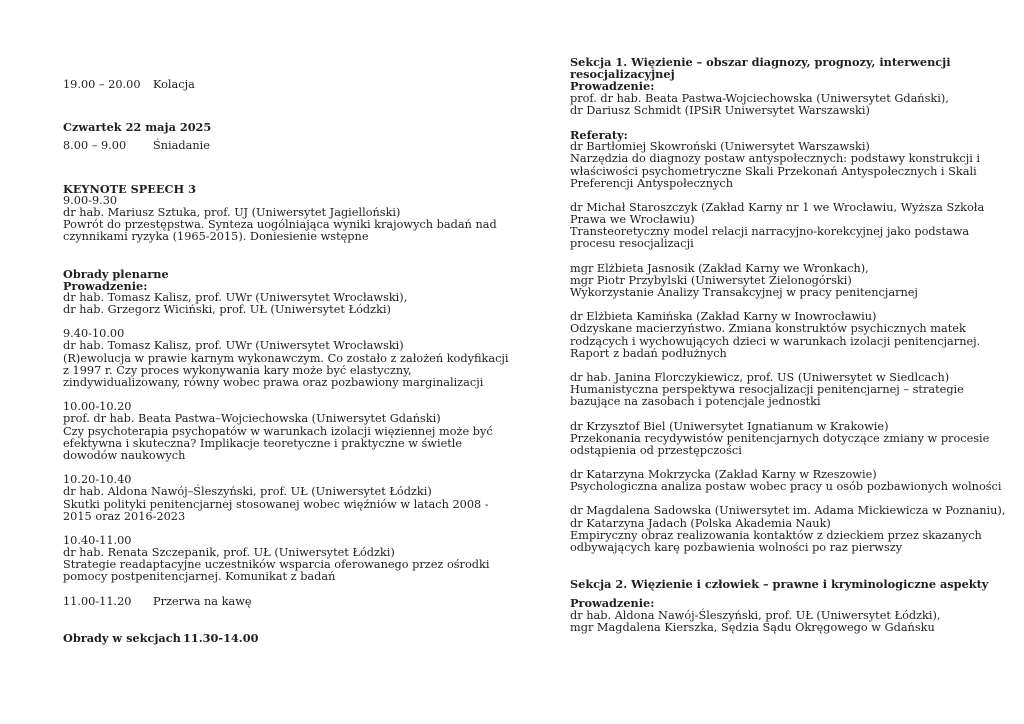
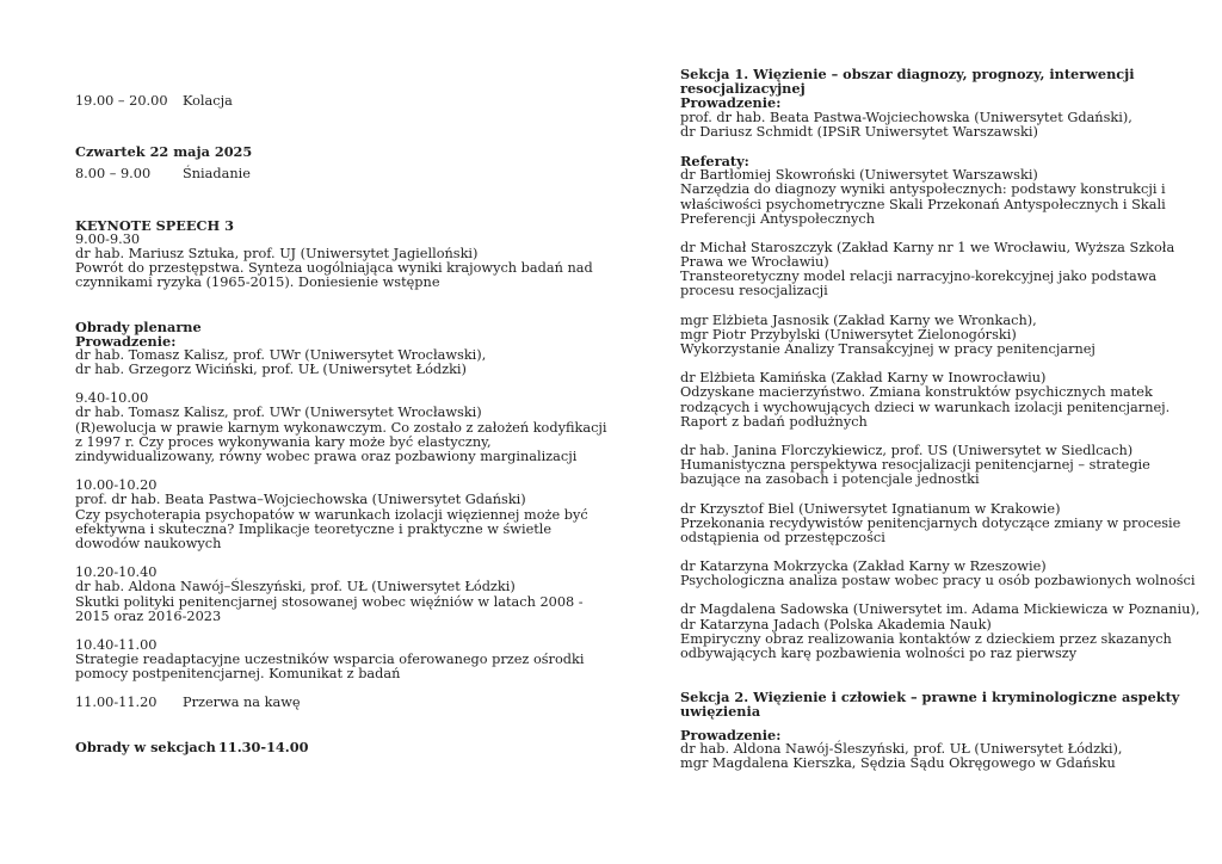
  19.00 – 20.00
  Kolacja
  Czwartek 22 maja 2025
  8.00 – 9.00
  Śniadanie
  KEYNOTE SPEECH 3
  9.00-9.30
  dr hab. Mariusz Sztuka, prof. UJ (Uniwersytet Jagielloński)
  Powrót do przestępstwa. Synteza uogólniająca wyniki krajowych badań nad
  czynnikami ryzyka (1965-2015). Doniesienie wstępne
  Obrady plenarne
  Prowadzenie:
  dr hab. Tomasz Kalisz, prof. UWr (Uniwersytet Wrocławski),
  dr hab. Grzegorz Wiciński, prof. UŁ (Uniwersytet Łódzki)
  9.40-10.00
  dr hab. Tomasz Kalisz, prof. UWr (Uniwersytet Wrocławski)
  (R)ewolucja w prawie karnym wykonawczym. Co zostało z założeń kodyfikacji
  z 1997 r. Czy proces wykonywania kary może być elastyczny,
  zindywidualizowany, równy wobec prawa oraz pozbawiony marginalizacji
  10.00-10.20
  prof. dr hab. Beata Pastwa–Wojciechowska (Uniwersytet Gdański)
  Czy psychoterapia psychopatów w warunkach izolacji więziennej może być
  efektywna i skuteczna? Implikacje teoretyczne i praktyczne w świetle
  dowodów naukowych
  10.20-10.40
  dr hab. Aldona Nawój–Śleszyński, prof. UŁ (Uniwersytet Łódzki)
  Skutki polityki penitencjarnej stosowanej wobec więźniów w latach 2008 -
  2015 oraz 2016-2023
  10.40-11.00
- dr hab. Renata Szczepanik, prof. UŁ (Uniwersytet Łódzki)
  Strategie readaptacyjne uczestników wsparcia oferowanego przez ośrodki
  pomocy postpenitencjarnej. Komunikat z badań
  11.00-11.20
  Przerwa na kawę
  Obrady w sekcjach
  11.30-14.00
  Sekcja 1. Więzienie – obszar diagnozy, prognozy, interwencji
  resocjalizacyjnej
  Prowadzenie:
  prof. dr hab. Beata Pastwa-Wojciechowska (Uniwersytet Gdański),
  dr Dariusz Schmidt (IPSiR Uniwersytet Warszawski)
  Referaty:
  dr Bartłomiej Skowroński (Uniwersytet Warszawski)
- Narzędzia do diagnozy postaw antyspołecznych: podstawy konstrukcji i
+ Narzędzia do diagnozy wyniki antyspołecznych: podstawy konstrukcji i
  właściwości psychometryczne Skali Przekonań Antyspołecznych i Skali
  Preferencji Antyspołecznych
  dr Michał Staroszczyk (Zakład Karny nr 1 we Wrocławiu, Wyższa Szkoła
  Prawa we Wrocławiu)
  Transteoretyczny model relacji narracyjno-korekcyjnej jako podstawa
  procesu resocjalizacji
  mgr Elżbieta Jasnosik (Zakład Karny we Wronkach),
  mgr Piotr Przybylski (Uniwersytet Zielonogórski)
  Wykorzystanie Analizy Transakcyjnej w pracy penitencjarnej
  dr Elżbieta Kamińska (Zakład Karny w Inowrocławiu)
  Odzyskane macierzyństwo. Zmiana konstruktów psychicznych matek
  rodzących i wychowujących dzieci w warunkach izolacji penitencjarnej.
  Raport z badań podłużnych
  dr hab. Janina Florczykiewicz, prof. US (Uniwersytet w Siedlcach)
  Humanistyczna perspektywa resocjalizacji penitencjarnej – strategie
  bazujące na zasobach i potencjale jednostki
  dr Krzysztof Biel (Uniwersytet Ignatianum w Krakowie)
  Przekonania recydywistów penitencjarnych dotyczące zmiany w procesie
  odstąpienia od przestępczości
  dr Katarzyna Mokrzycka (Zakład Karny w Rzeszowie)
  Psychologiczna analiza postaw wobec pracy u osób pozbawionych wolności
  dr Magdalena Sadowska (Uniwersytet im. Adama Mickiewicza w Poznaniu),
  dr Katarzyna Jadach (Polska Akademia Nauk)
  Empiryczny obraz realizowania kontaktów z dzieckiem przez skazanych
  odbywających karę pozbawienia wolności po raz pierwszy
  Sekcja 2. Więzienie i człowiek – prawne i kryminologiczne aspekty
+ uwięzienia
  Prowadzenie:
  dr hab. Aldona Nawój-Śleszyński, prof. UŁ (Uniwersytet Łódzki),
  mgr Magdalena Kierszka, Sędzia Sądu Okręgowego w Gdańsku
